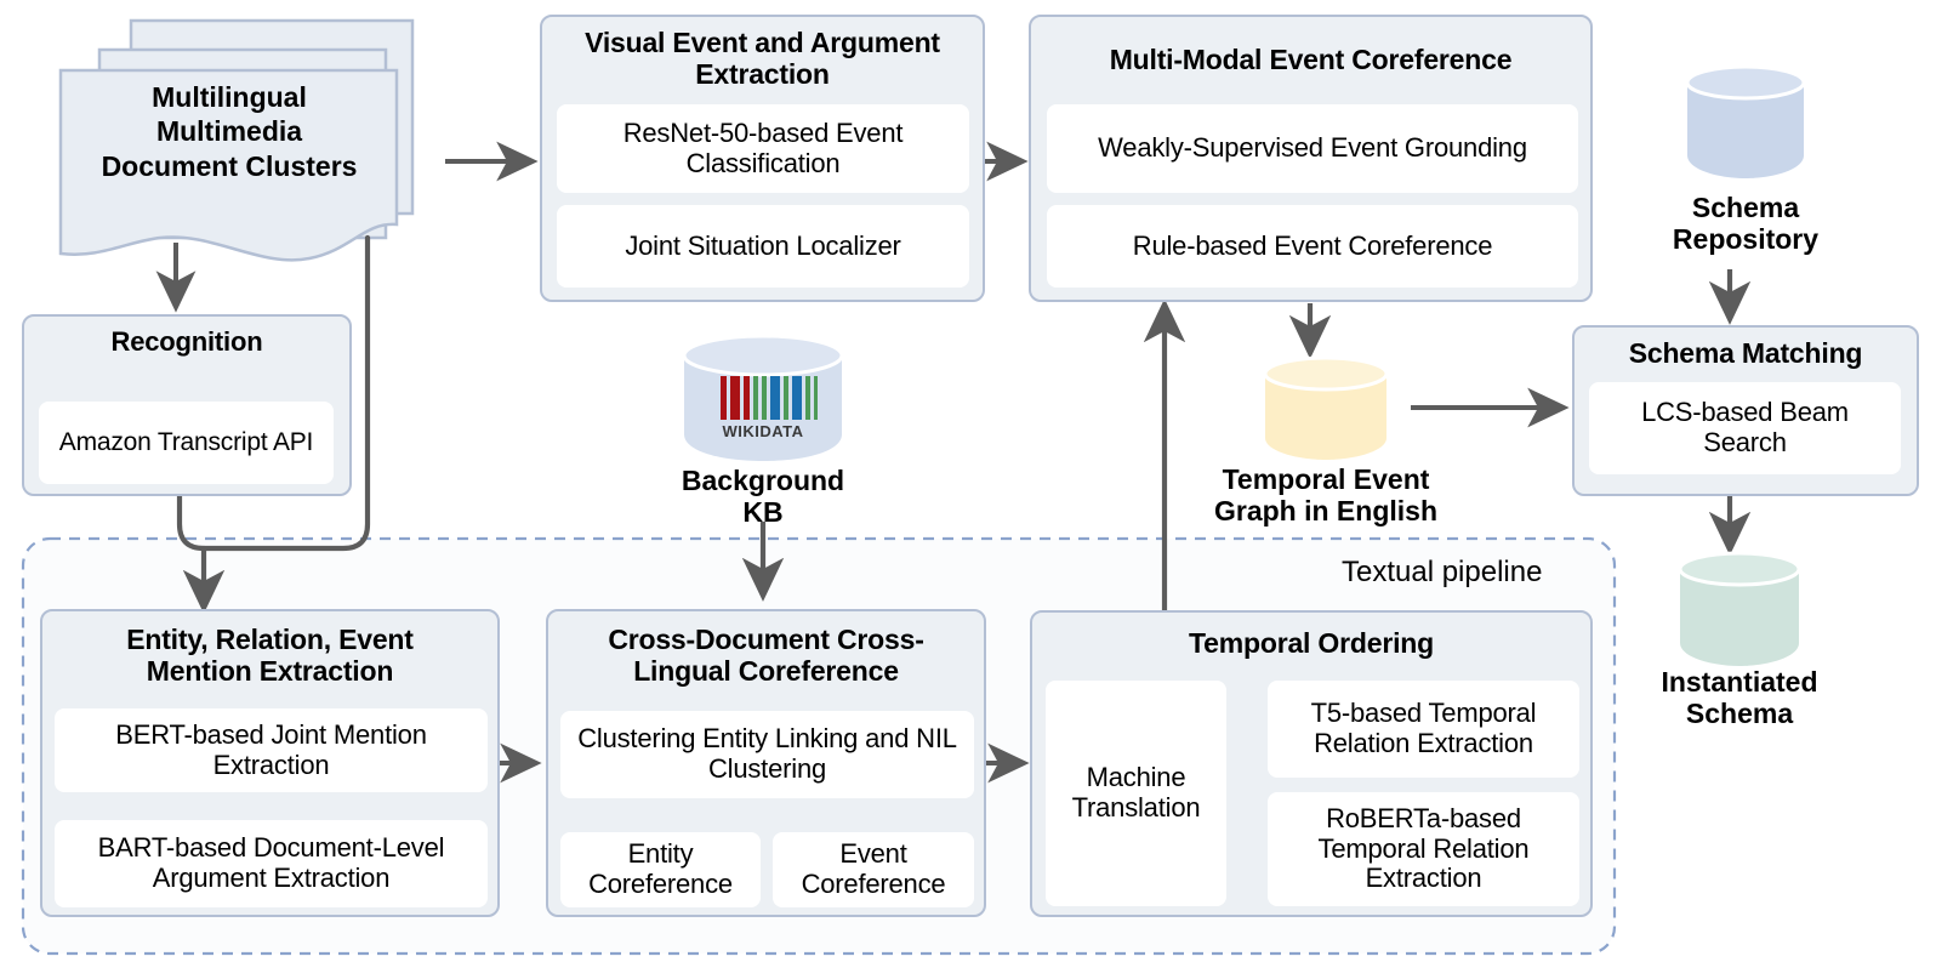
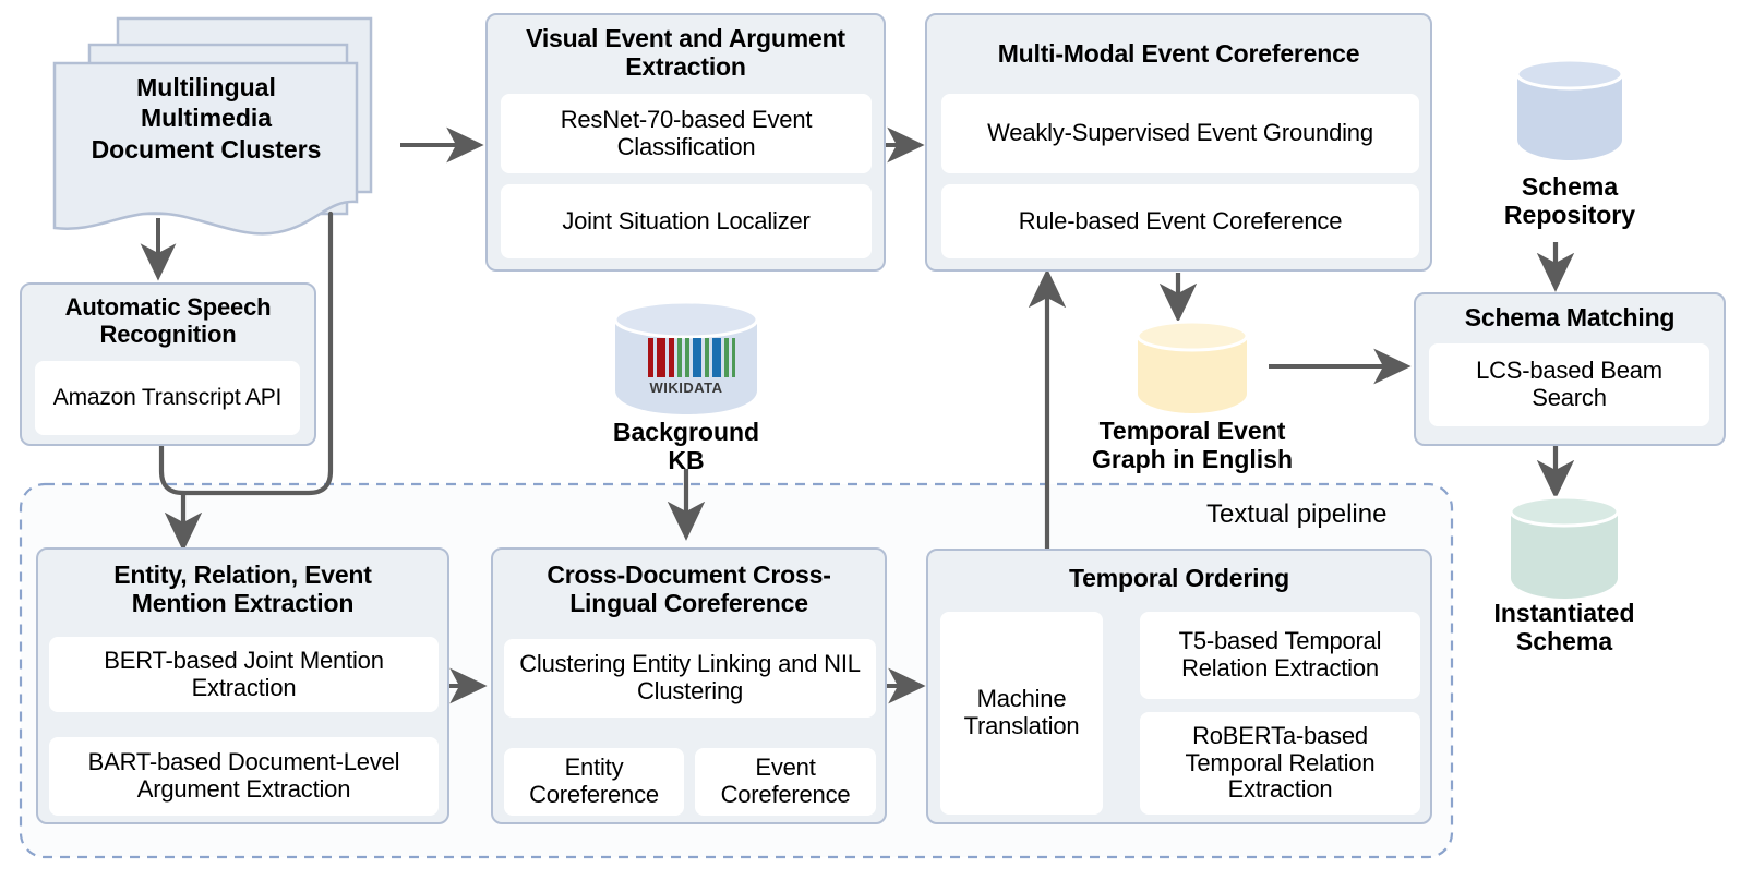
  Multilingual
  Multimedia
  Document Clusters
+ Automatic Speech
  Recognition
  Amazon Transcript API
  Visual Event and Argument
  Extraction
- ResNet-50-based Event Classification
+ ResNet-70-based Event Classification
  Joint Situation Localizer
  Multi-Modal Event Coreference
  Weakly-Supervised Event Grounding
  Rule-based Event Coreference
  WIKIDATA
  Background
  KB
  Temporal Event
  Graph in English
  Schema
  Repository
  Schema Matching
  LCS-based Beam Search
  Instantiated
  Schema
  Textual pipeline
  Entity, Relation, Event
  Mention Extraction
  BERT-based Joint Mention Extraction
  BART-based Document-Level Argument Extraction
  Cross-Document Cross-
  Lingual Coreference
  Clustering Entity Linking and NIL Clustering
  Entity Coreference
  Event Coreference
  Temporal Ordering
  Machine Translation
  T5-based Temporal Relation Extraction
  RoBERTa-based Temporal Relation Extraction
